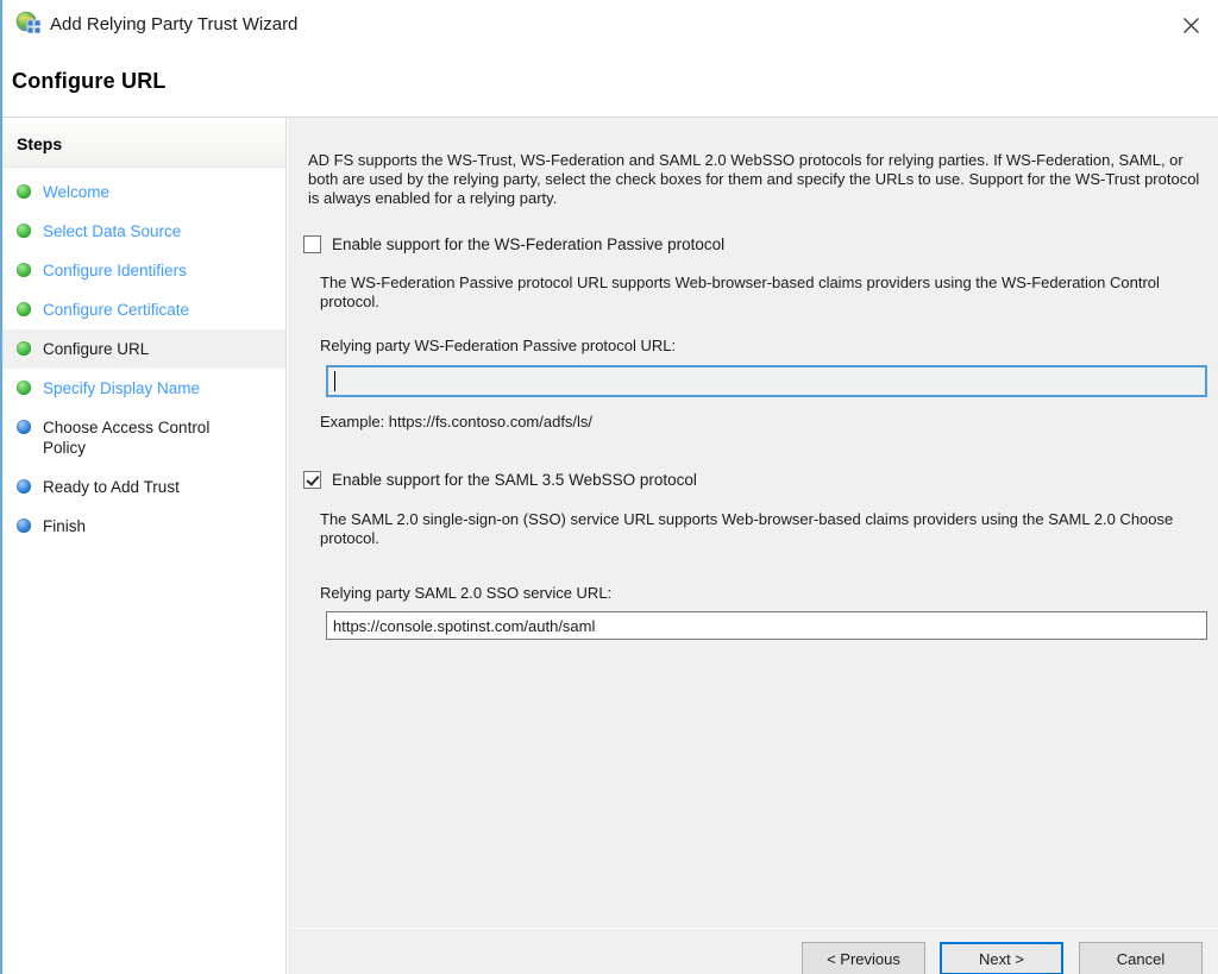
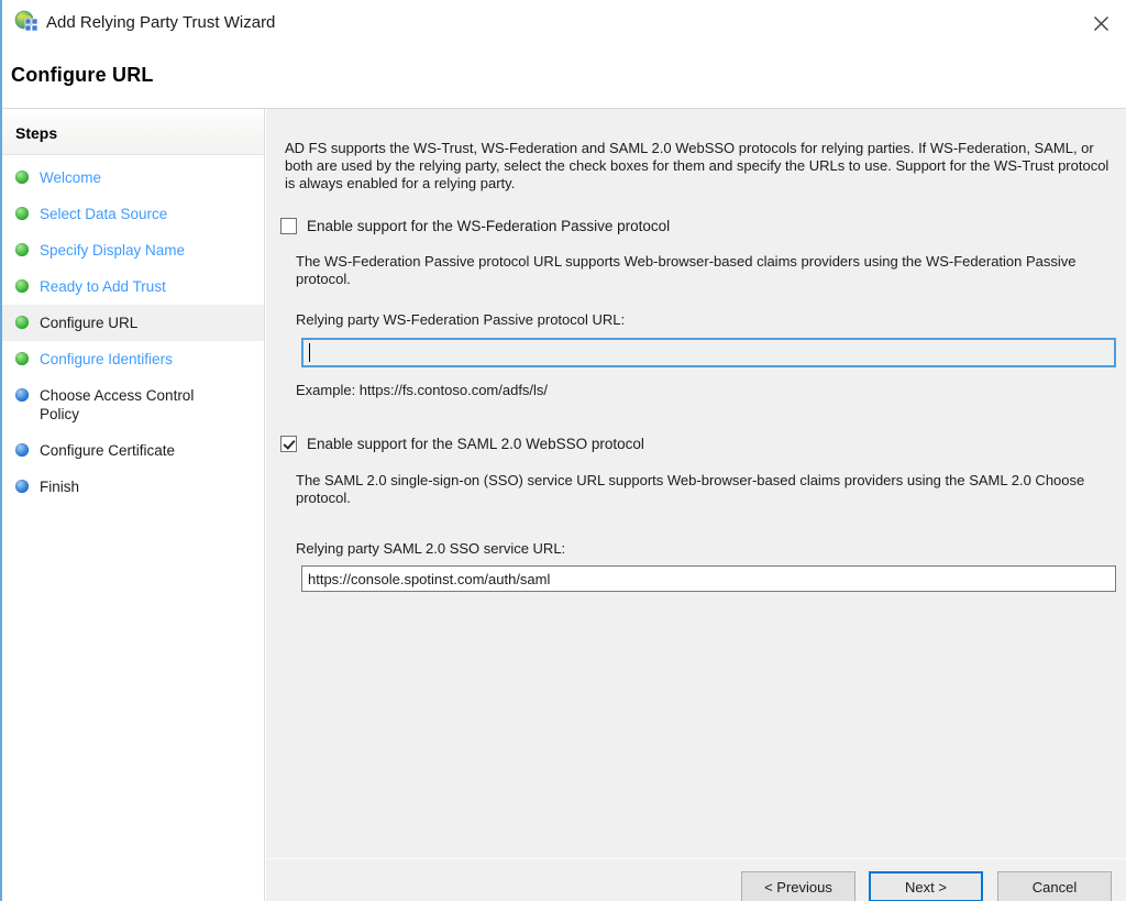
  Add Relying Party Trust Wizard
  Configure URL
  Steps
  Welcome
  Select Data Source
- Configure Identifiers
+ Specify Display Name
- Configure Certificate
+ Ready to Add Trust
  Configure URL
- Specify Display Name
+ Configure Identifiers
  Choose Access Control Policy
- Ready to Add Trust
+ Configure Certificate
  Finish
  AD FS supports the WS-Trust, WS-Federation and SAML 2.0 WebSSO protocols for relying parties. If WS-Federation, SAML, or both are used by the relying party, select the check boxes for them and specify the URLs to use. Support for the WS-Trust protocol is always enabled for a relying party.
  Enable support for the WS-Federation Passive protocol
- The WS-Federation Passive protocol URL supports Web-browser-based claims providers using the WS-Federation Control protocol.
+ The WS-Federation Passive protocol URL supports Web-browser-based claims providers using the WS-Federation Passive protocol.
  Relying party WS-Federation Passive protocol URL:
  Example: https://fs.contoso.com/adfs/ls/
- Enable support for the SAML 3.5 WebSSO protocol
+ Enable support for the SAML 2.0 WebSSO protocol
  The SAML 2.0 single-sign-on (SSO) service URL supports Web-browser-based claims providers using the SAML 2.0 Choose protocol.
  Relying party SAML 2.0 SSO service URL:
  https://console.spotinst.com/auth/saml
  < Previous
  Next >
  Cancel
